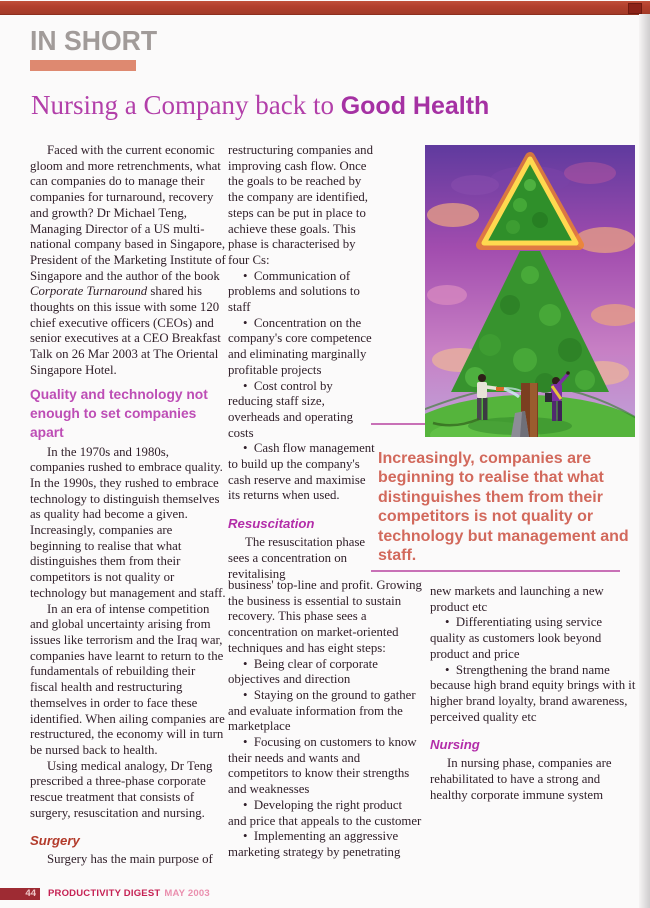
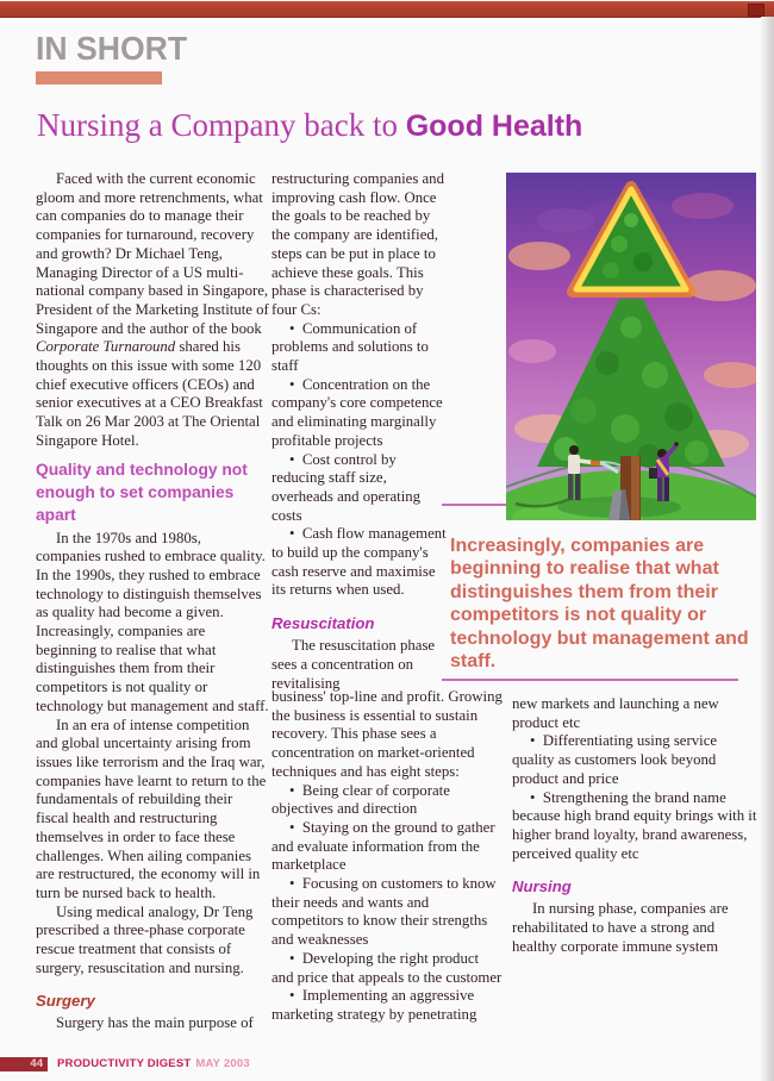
  IN SHORT
  Nursing a Company back to Good Health
  Faced with the current economic gloom and more retrenchments, what can companies do to manage their companies for turnaround, recovery and growth? Dr Michael Teng, Managing Director of a US multi-national company based in Singapore, President of the Marketing Institute of Singapore and the author of the book Corporate Turnaround shared his thoughts on this issue with some 120 chief executive officers (CEOs) and senior executives at a CEO Breakfast Talk on 26 Mar 2003 at The Oriental Singapore Hotel.
  Quality and technology not enough to set companies apart
  In the 1970s and 1980s, companies rushed to embrace quality. In the 1990s, they rushed to embrace technology to distinguish themselves as quality had become a given. Increasingly, companies are beginning to realise that what distinguishes them from their competitors is not quality or technology but management and staff.
- In an era of intense competition and global uncertainty arising from issues like terrorism and the Iraq war, companies have learnt to return to the fundamentals of rebuilding their fiscal health and restructuring themselves in order to face these identified. When ailing companies are restructured, the economy will in turn be nursed back to health.
+ In an era of intense competition and global uncertainty arising from issues like terrorism and the Iraq war, companies have learnt to return to the fundamentals of rebuilding their fiscal health and restructuring themselves in order to face these challenges. When ailing companies are restructured, the economy will in turn be nursed back to health.
  Using medical analogy, Dr Teng prescribed a three-phase corporate rescue treatment that consists of surgery, resuscitation and nursing.
  Surgery
  Surgery has the main purpose of
  restructuring companies and improving cash flow. Once the goals to be reached by the company are identified, steps can be put in place to achieve these goals. This phase is characterised by four Cs:
  • Communication of problems and solutions to staff
  • Concentration on the company's core competence and eliminating marginally profitable projects
  • Cost control by reducing staff size, overheads and operating costs
  • Cash flow management to build up the company's cash reserve and maximise its returns when used.
  Resuscitation
  The resuscitation phase sees a concentration on revitalising
  business' top-line and profit. Growing the business is essential to sustain recovery. This phase sees a concentration on market-oriented techniques and has eight steps:
  • Being clear of corporate objectives and direction
  • Staying on the ground to gather and evaluate information from the marketplace
  • Focusing on customers to know their needs and wants and competitors to know their strengths and weaknesses
  • Developing the right product and price that appeals to the customer
  • Implementing an aggressive marketing strategy by penetrating
  new markets and launching a new product etc
  • Differentiating using service quality as customers look beyond product and price
  • Strengthening the brand name because high brand equity brings with it higher brand loyalty, brand awareness, perceived quality etc
  Nursing
  In nursing phase, companies are rehabilitated to have a strong and healthy corporate immune system
  Increasingly, companies are beginning to realise that what distinguishes them from their competitors is not quality or technology but management and staff.
  44
  PRODUCTIVITY DIGEST MAY 2003
